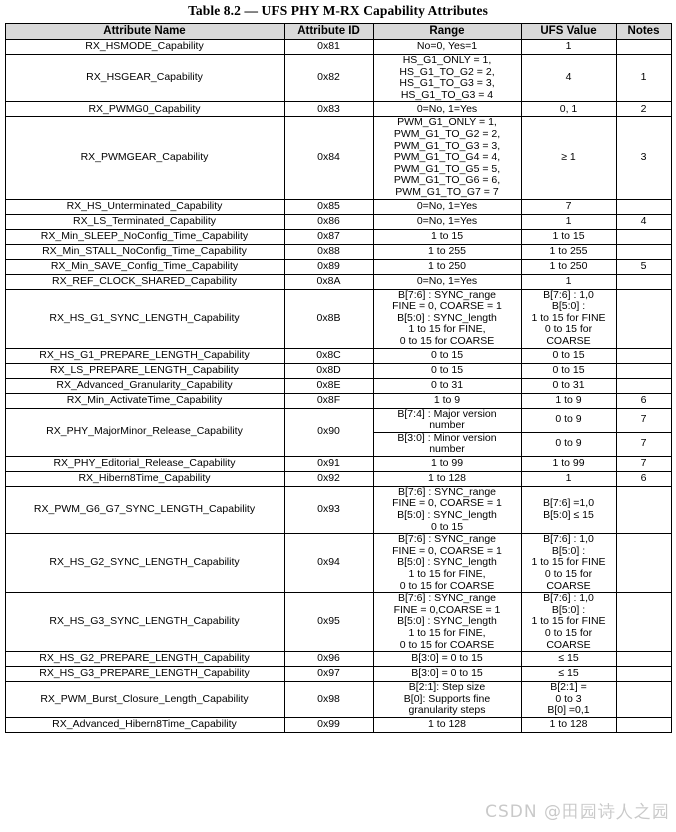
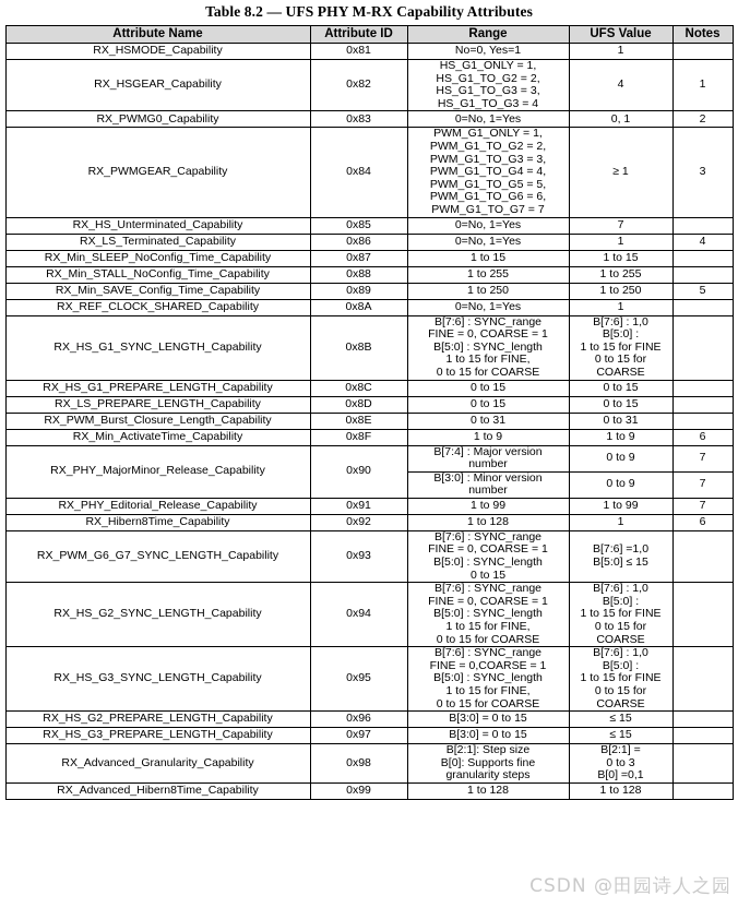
  Table 8.2 — UFS PHY M-RX Capability Attributes
  Attribute Name	Attribute ID	Range	UFS Value	Notes
  RX_HSMODE_Capability	0x81	No=0, Yes=1	1
  RX_HSGEAR_Capability	0x82	HS_G1_ONLY = 1,HS_G1_TO_G2 = 2,HS_G1_TO_G3 = 3,HS_G1_TO_G3 = 4	4	1
  RX_PWMG0_Capability	0x83	0=No, 1=Yes	0, 1	2
  RX_PWMGEAR_Capability	0x84	PWM_G1_ONLY = 1,PWM_G1_TO_G2 = 2,PWM_G1_TO_G3 = 3,PWM_G1_TO_G4 = 4,PWM_G1_TO_G5 = 5,PWM_G1_TO_G6 = 6,PWM_G1_TO_G7 = 7	≥ 1	3
  RX_HS_Unterminated_Capability	0x85	0=No, 1=Yes	7
  RX_LS_Terminated_Capability	0x86	0=No, 1=Yes	1	4
  RX_Min_SLEEP_NoConfig_Time_Capability	0x87	1 to 15	1 to 15
  RX_Min_STALL_NoConfig_Time_Capability	0x88	1 to 255	1 to 255
  RX_Min_SAVE_Config_Time_Capability	0x89	1 to 250	1 to 250	5
  RX_REF_CLOCK_SHARED_Capability	0x8A	0=No, 1=Yes	1
  RX_HS_G1_SYNC_LENGTH_Capability	0x8B	B[7:6] : SYNC_rangeFINE = 0, COARSE = 1B[5:0] : SYNC_length1 to 15 for FINE,0 to 15 for COARSE	B[7:6] : 1,0B[5:0] :1 to 15 for FINE0 to 15 forCOARSE
  RX_HS_G1_PREPARE_LENGTH_Capability	0x8C	0 to 15	0 to 15
  RX_LS_PREPARE_LENGTH_Capability	0x8D	0 to 15	0 to 15
- RX_Advanced_Granularity_Capability	0x8E	0 to 31	0 to 31
+ RX_PWM_Burst_Closure_Length_Capability	0x8E	0 to 31	0 to 31
  RX_Min_ActivateTime_Capability	0x8F	1 to 9	1 to 9	6
  RX_PHY_MajorMinor_Release_Capability	0x90	B[7:4] : Major versionnumber	0 to 9	7
  B[3:0] : Minor versionnumber	0 to 9	7
  RX_PHY_Editorial_Release_Capability	0x91	1 to 99	1 to 99	7
  RX_Hibern8Time_Capability	0x92	1 to 128	1	6
  RX_PWM_G6_G7_SYNC_LENGTH_Capability	0x93	B[7:6] : SYNC_rangeFINE = 0, COARSE = 1B[5:0] : SYNC_length0 to 15	B[7:6] =1,0B[5:0] ≤ 15
  RX_HS_G2_SYNC_LENGTH_Capability	0x94	B[7:6] : SYNC_rangeFINE = 0, COARSE = 1B[5:0] : SYNC_length1 to 15 for FINE,0 to 15 for COARSE	B[7:6] : 1,0B[5:0] :1 to 15 for FINE0 to 15 forCOARSE
  RX_HS_G3_SYNC_LENGTH_Capability	0x95	B[7:6] : SYNC_rangeFINE = 0,COARSE = 1B[5:0] : SYNC_length1 to 15 for FINE,0 to 15 for COARSE	B[7:6] : 1,0B[5:0] :1 to 15 for FINE0 to 15 forCOARSE
  RX_HS_G2_PREPARE_LENGTH_Capability	0x96	B[3:0] = 0 to 15	≤ 15
  RX_HS_G3_PREPARE_LENGTH_Capability	0x97	B[3:0] = 0 to 15	≤ 15
- RX_PWM_Burst_Closure_Length_Capability	0x98	B[2:1]: Step sizeB[0]: Supports finegranularity steps	B[2:1] =0 to 3B[0] =0,1
+ RX_Advanced_Granularity_Capability	0x98	B[2:1]: Step sizeB[0]: Supports finegranularity steps	B[2:1] =0 to 3B[0] =0,1
  RX_Advanced_Hibern8Time_Capability	0x99	1 to 128	1 to 128
  CSDN @田园诗人之园
